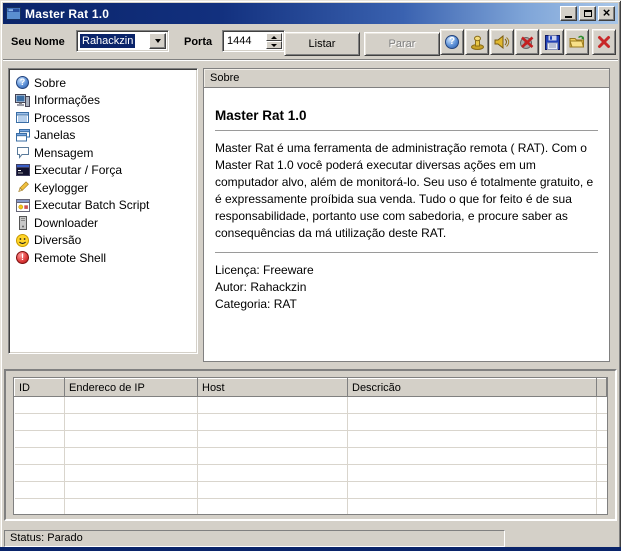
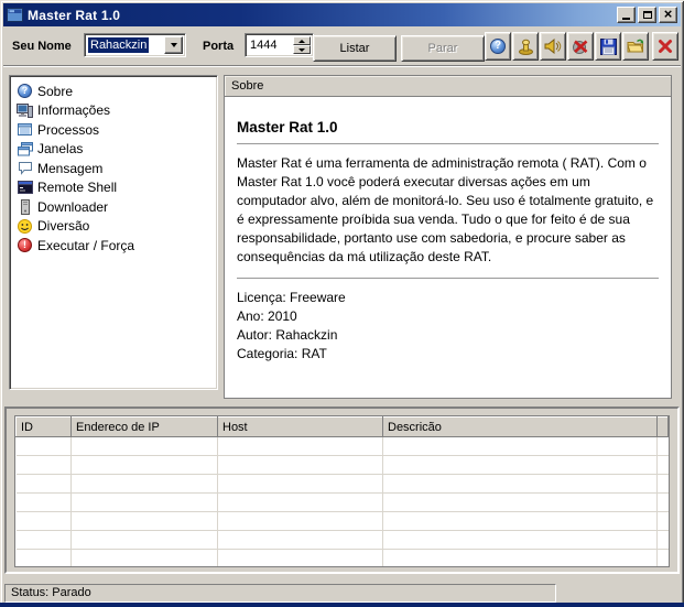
  Master Rat 1.0
  ×
  Seu Nome
  Rahackzin
  Porta
  1444
  Listar
  Parar
  ?
  ?
  Sobre
  Informações
  Processos
  Janelas
  Mensagem
- Executar / Força
+ Remote Shell
- Keylogger
- Executar Batch Script
  Downloader
  Diversão
  !
- Remote Shell
+ Executar / Força
  Sobre
  Master Rat 1.0
  Master Rat é uma ferramenta de administração remota ( RAT). Com o Master Rat 1.0 você poderá executar diversas ações em um computador alvo, além de monitorá-lo. Seu uso é totalmente gratuito, e é expressamente proíbida sua venda. Tudo o que for feito é de sua responsabilidade, portanto use com sabedoria, e procure saber as consequências da má utilização deste RAT.
  Licença: Freeware
+ Ano: 2010
  Autor: Rahackzin
  Categoria: RAT
  ID	Endereco de IP	Host	Descricão
  Status: Parado
